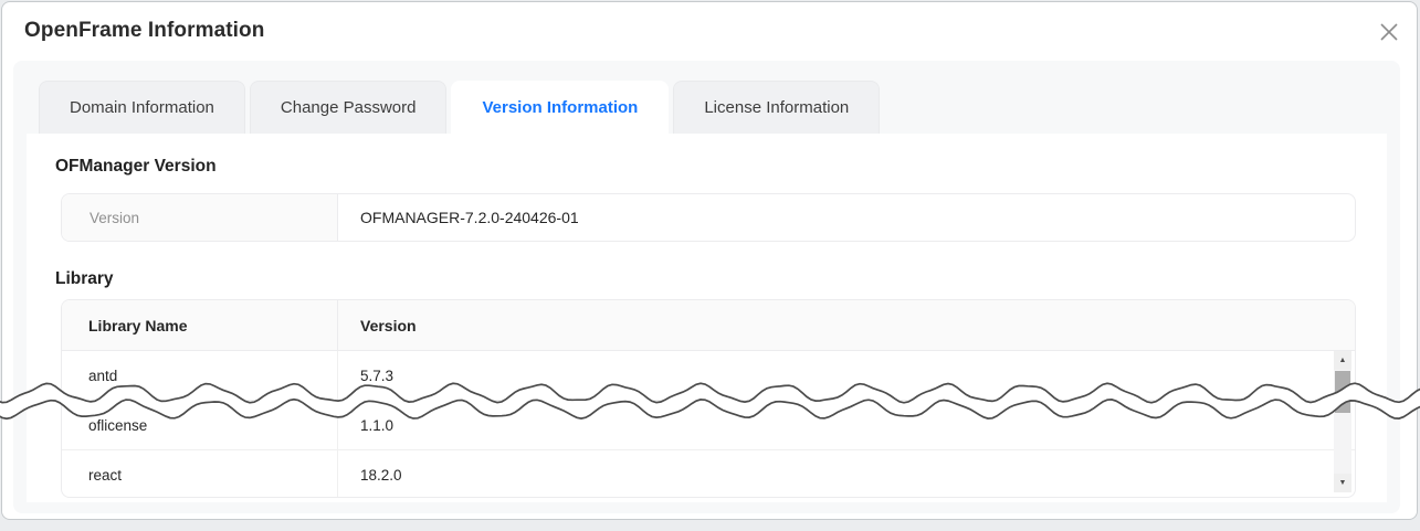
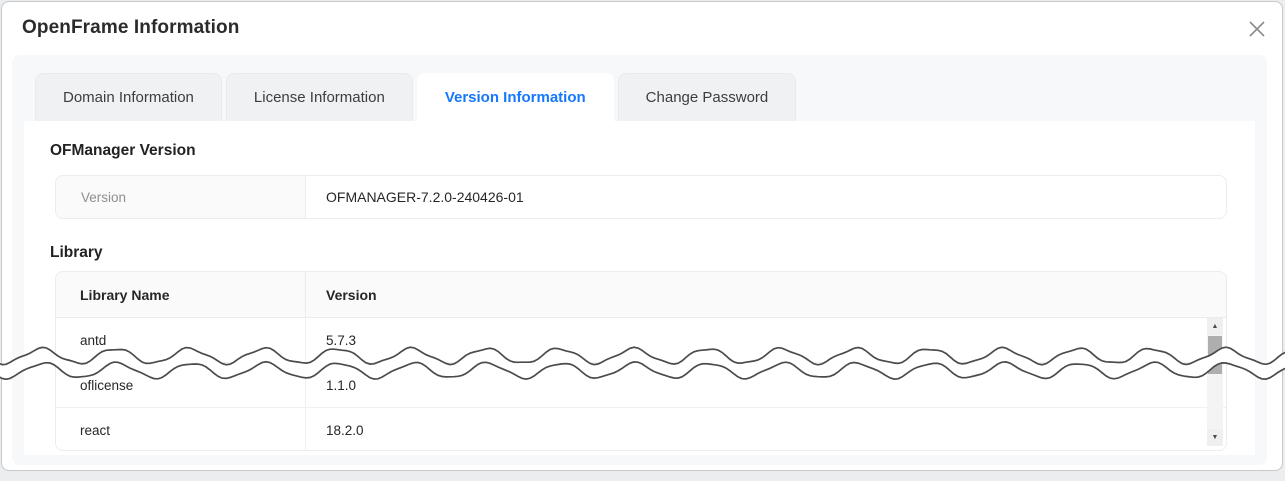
  OpenFrame Information
  Domain Information
- Change Password
+ License Information
  Version Information
- License Information
+ Change Password
  OFManager Version
  Version
  OFMANAGER-7.2.0-240426-01
  Library
  Library Name
  Version
  antd
  5.7.3
  oflicense
  1.1.0
  react
  18.2.0
